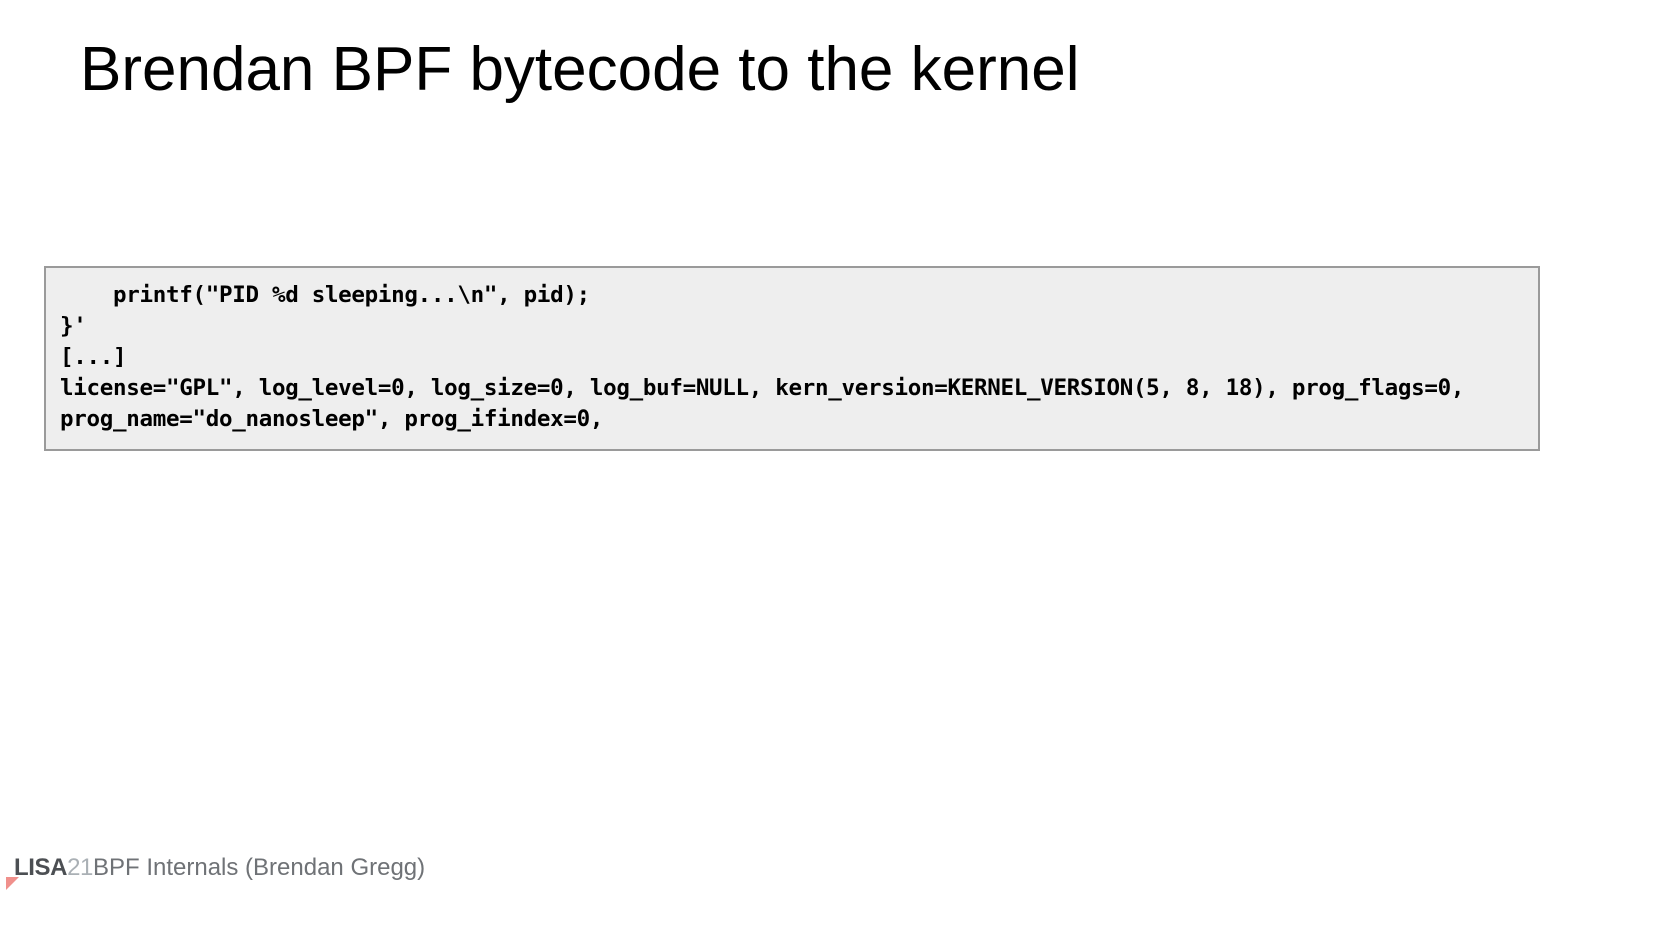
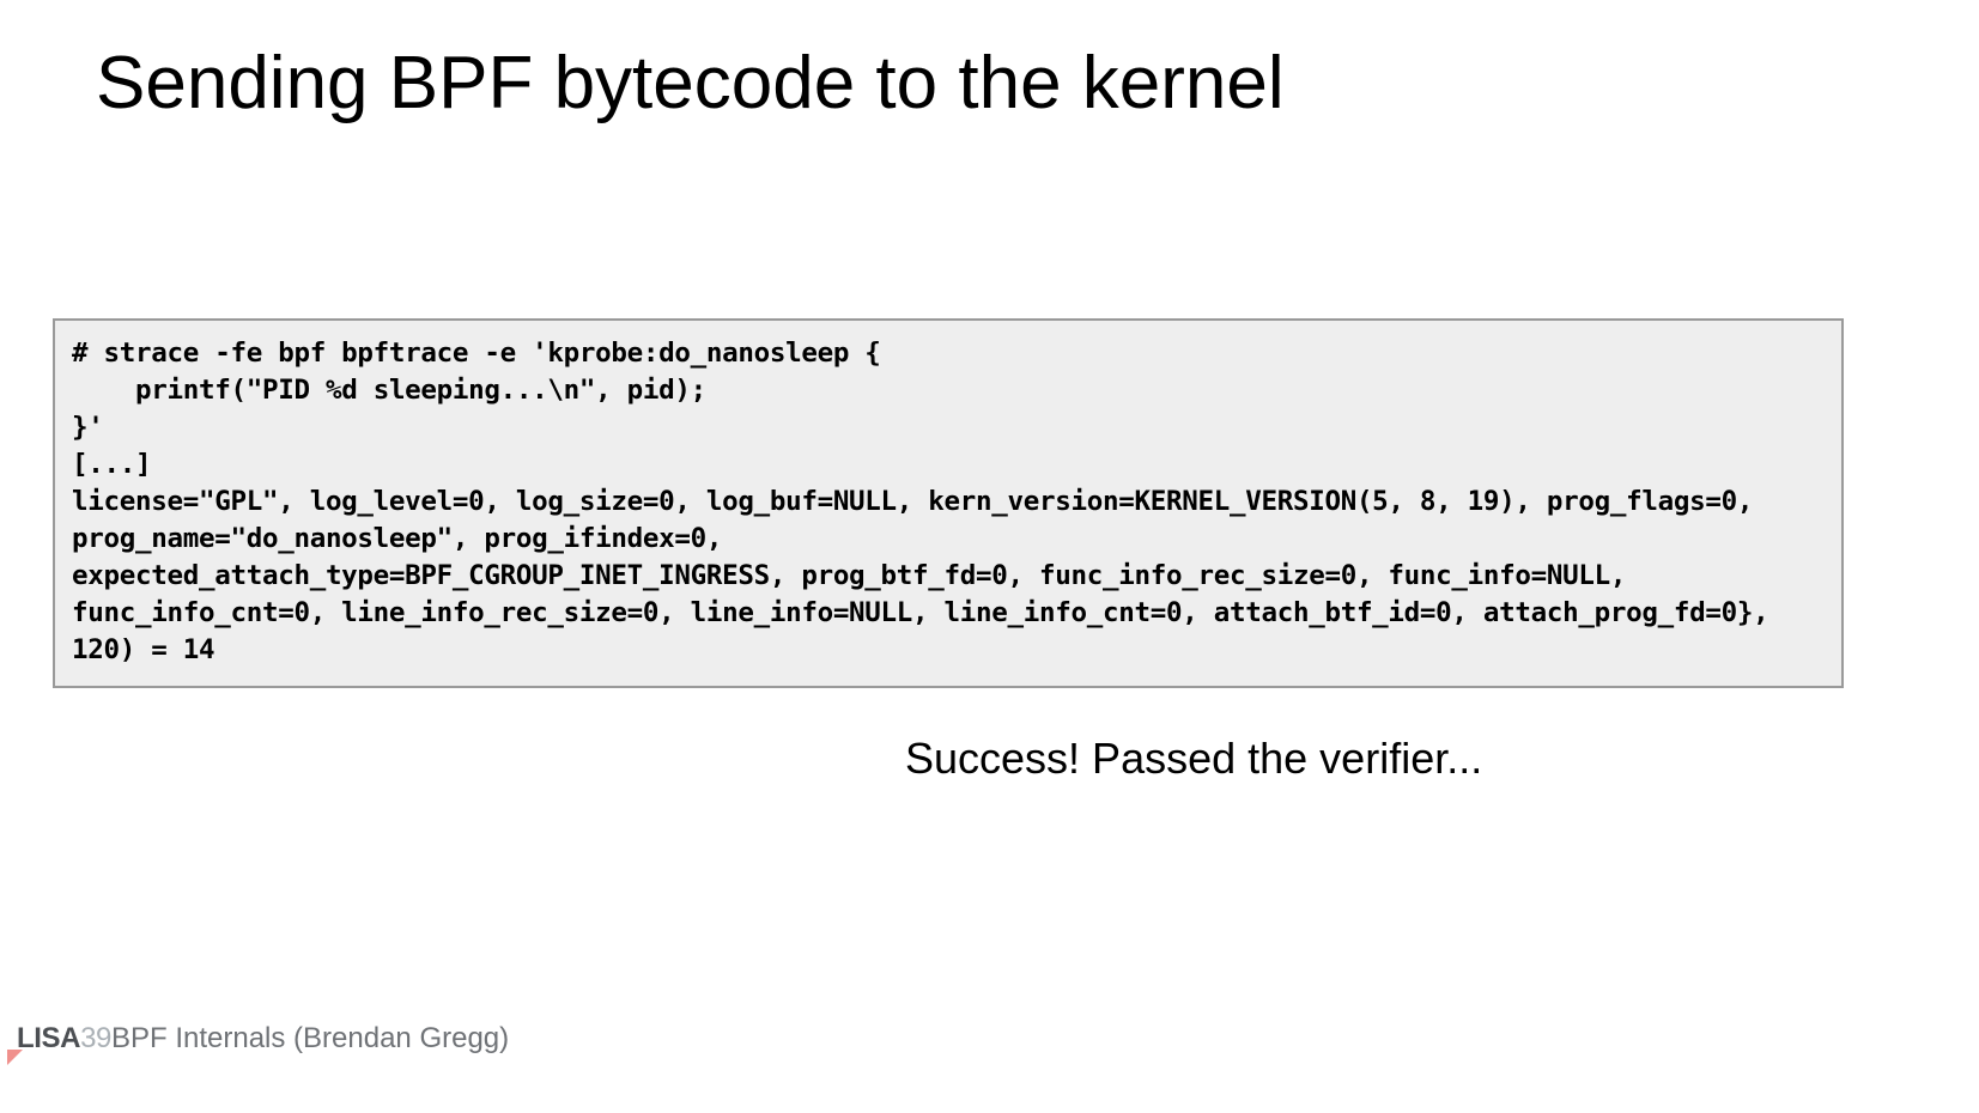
- Brendan BPF bytecode to the kernel
+ Sending BPF bytecode to the kernel
+ # strace -fe bpf bpftrace -e 'kprobe:do_nanosleep {
  printf("PID %d sleeping...\n", pid);
  }'
  [...]
- license="GPL", log_level=0, log_size=0, log_buf=NULL, kern_version=KERNEL_VERSION(5, 8, 18), prog_flags=0, prog_name="do_nanosleep", prog_ifindex=0,
+ license="GPL", log_level=0, log_size=0, log_buf=NULL, kern_version=KERNEL_VERSION(5, 8, 19), prog_flags=0, prog_name="do_nanosleep", prog_ifindex=0,
+ expected_attach_type=BPF_CGROUP_INET_INGRESS, prog_btf_fd=0, func_info_rec_size=0, func_info=NULL, func_info_cnt=0, line_info_rec_size=0, line_info=NULL, line_info_cnt=0, attach_btf_id=0, attach_prog_fd=0}, 120) = 14
+ Success! Passed the verifier...
  LISA
- 21
+ 39
  BPF Internals (Brendan Gregg)
